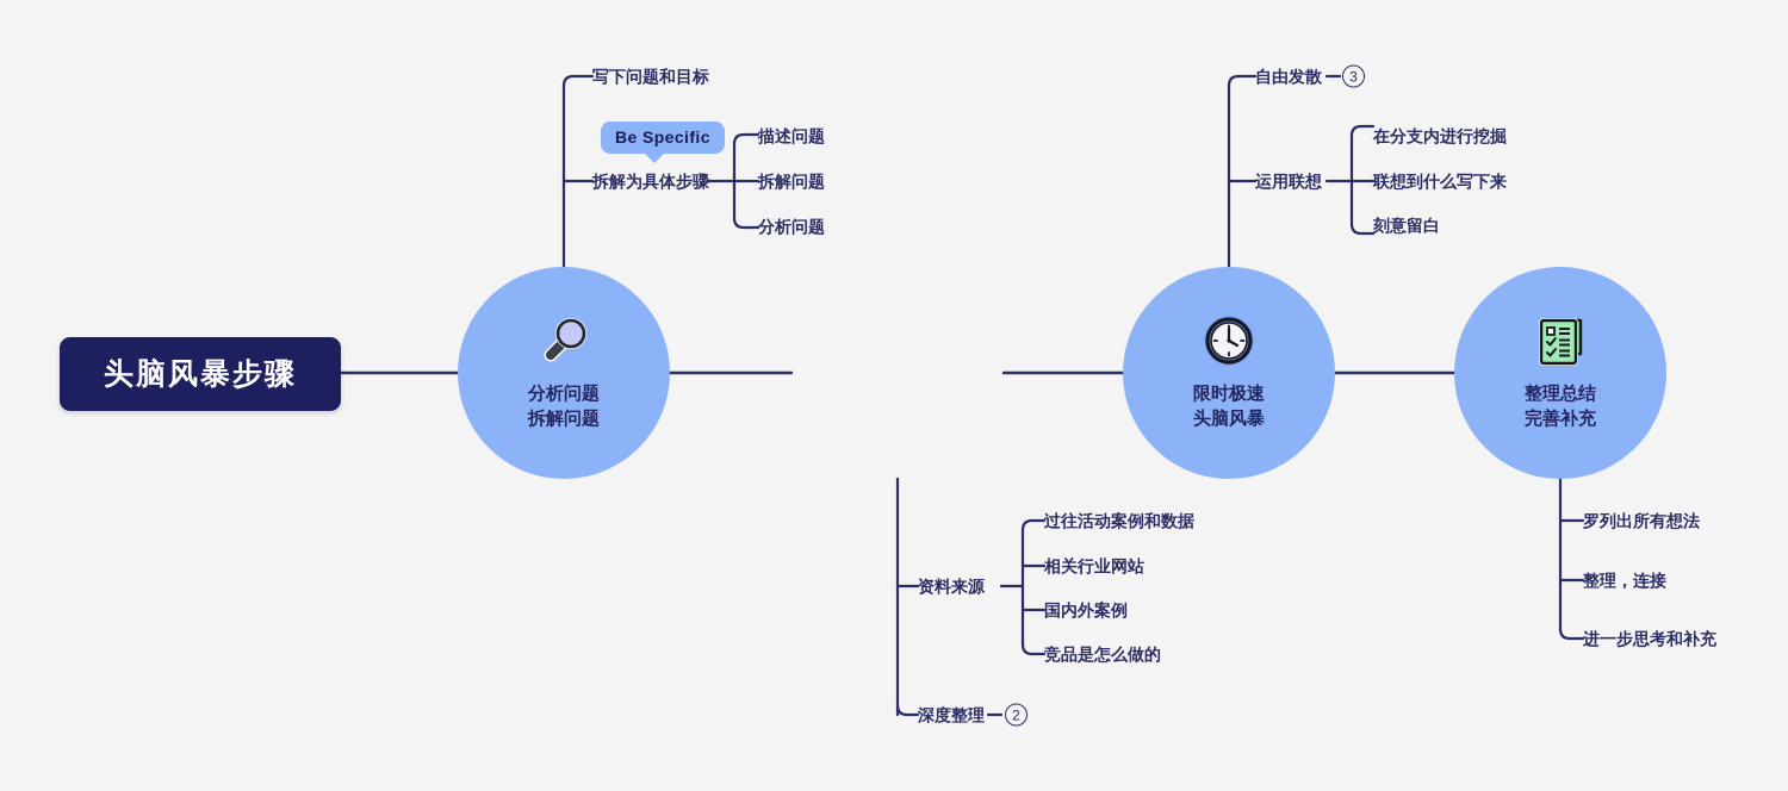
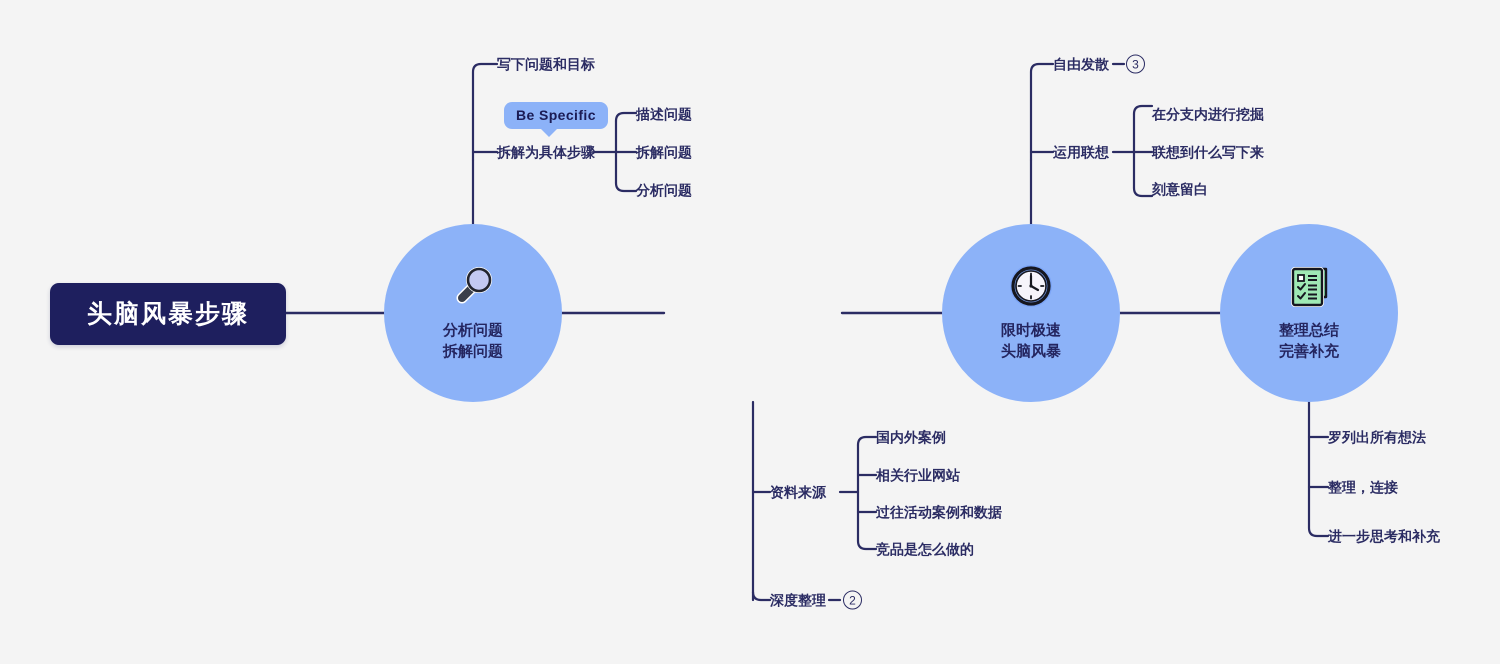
  头脑风暴步骤
  分析问题
  拆解问题
  限时极速
  头脑风暴
  整理总结
  完善补充
  写下问题和目标
  拆解为具体步骤
  Be Specific
  描述问题
  拆解问题
  分析问题
  资料来源
- 过往活动案例和数据
+ 国内外案例
  相关行业网站
- 国内外案例
+ 过往活动案例和数据
  竞品是怎么做的
  深度整理
  2
  自由发散
  3
  运用联想
  在分支内进行挖掘
  联想到什么写下来
  刻意留白
  罗列出所有想法
  整理，连接
  进一步思考和补充
